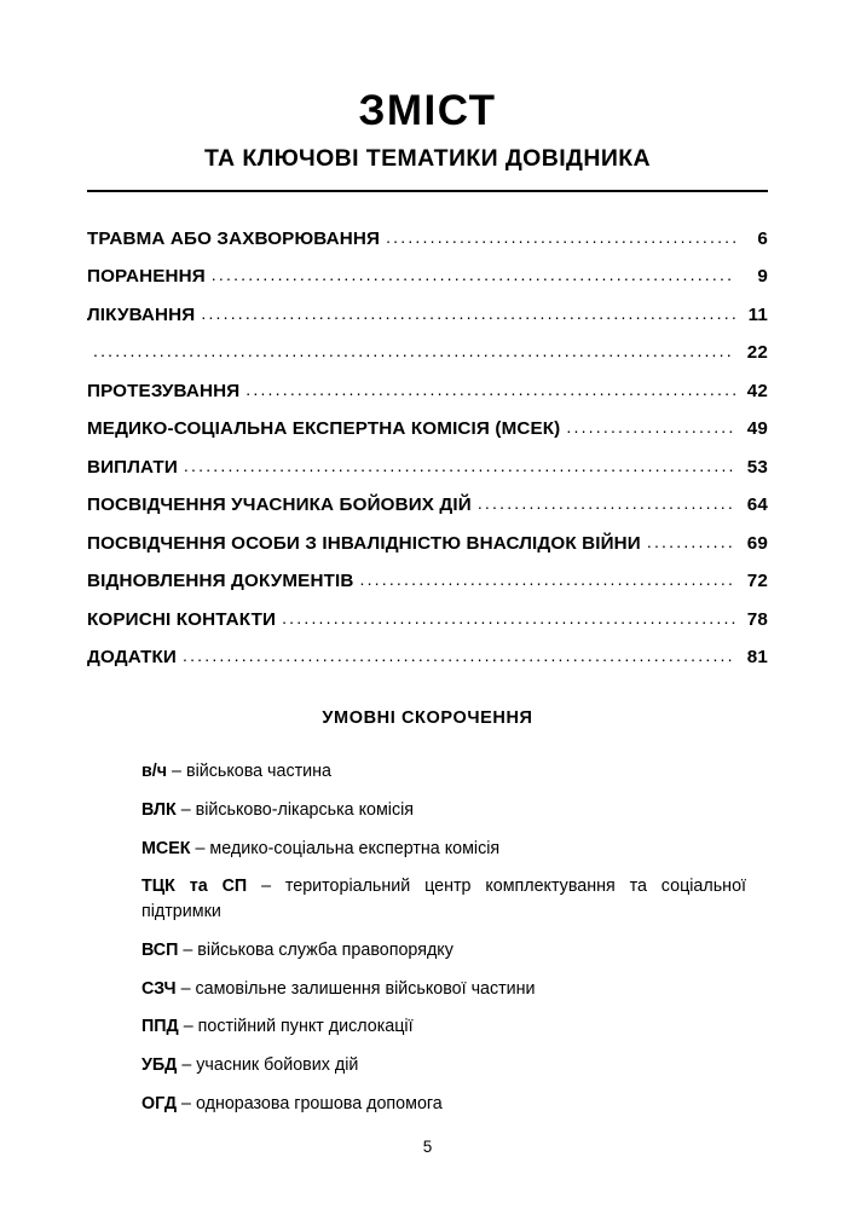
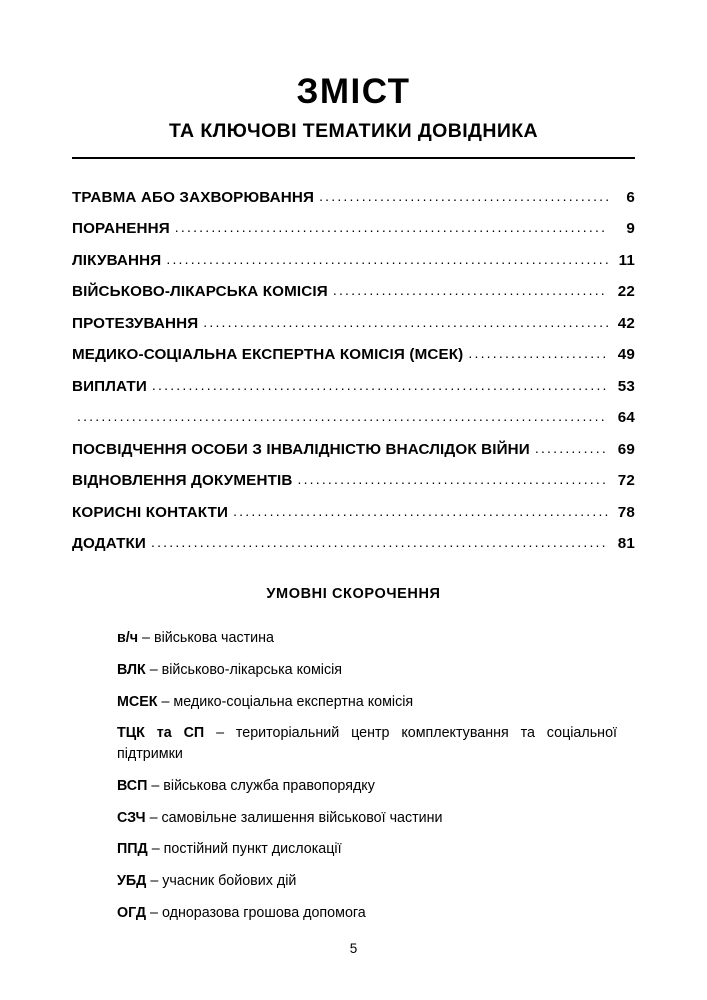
  ЗМІСТ
  ТА КЛЮЧОВІ ТЕМАТИКИ ДОВІДНИКА
  ТРАВМА АБО ЗАХВОРЮВАННЯ
  6
  ПОРАНЕННЯ
  9
  ЛІКУВАННЯ
  11
+ ВІЙСЬКОВО-ЛІКАРСЬКА КОМІСІЯ
  22
  ПРОТЕЗУВАННЯ
  42
  МЕДИКО-СОЦІАЛЬНА ЕКСПЕРТНА КОМІСІЯ (МСЕК)
  49
  ВИПЛАТИ
  53
- ПОСВІДЧЕННЯ УЧАСНИКА БОЙОВИХ ДІЙ
  64
  ПОСВІДЧЕННЯ ОСОБИ З ІНВАЛІДНІСТЮ ВНАСЛІДОК ВІЙНИ
  69
  ВІДНОВЛЕННЯ ДОКУМЕНТІВ
  72
  КОРИСНІ КОНТАКТИ
  78
  ДОДАТКИ
  81
  УМОВНІ СКОРОЧЕННЯ
  в/ч – військова частина
  ВЛК – військово-лікарська комісія
  МСЕК – медико-соціальна експертна комісія
  ТЦК та СП – територіальний центр комплектування та соціальної підтримки
  ВСП – військова служба правопорядку
  СЗЧ – самовільне залишення військової частини
  ППД – постійний пункт дислокації
  УБД – учасник бойових дій
  ОГД – одноразова грошова допомога
  5
